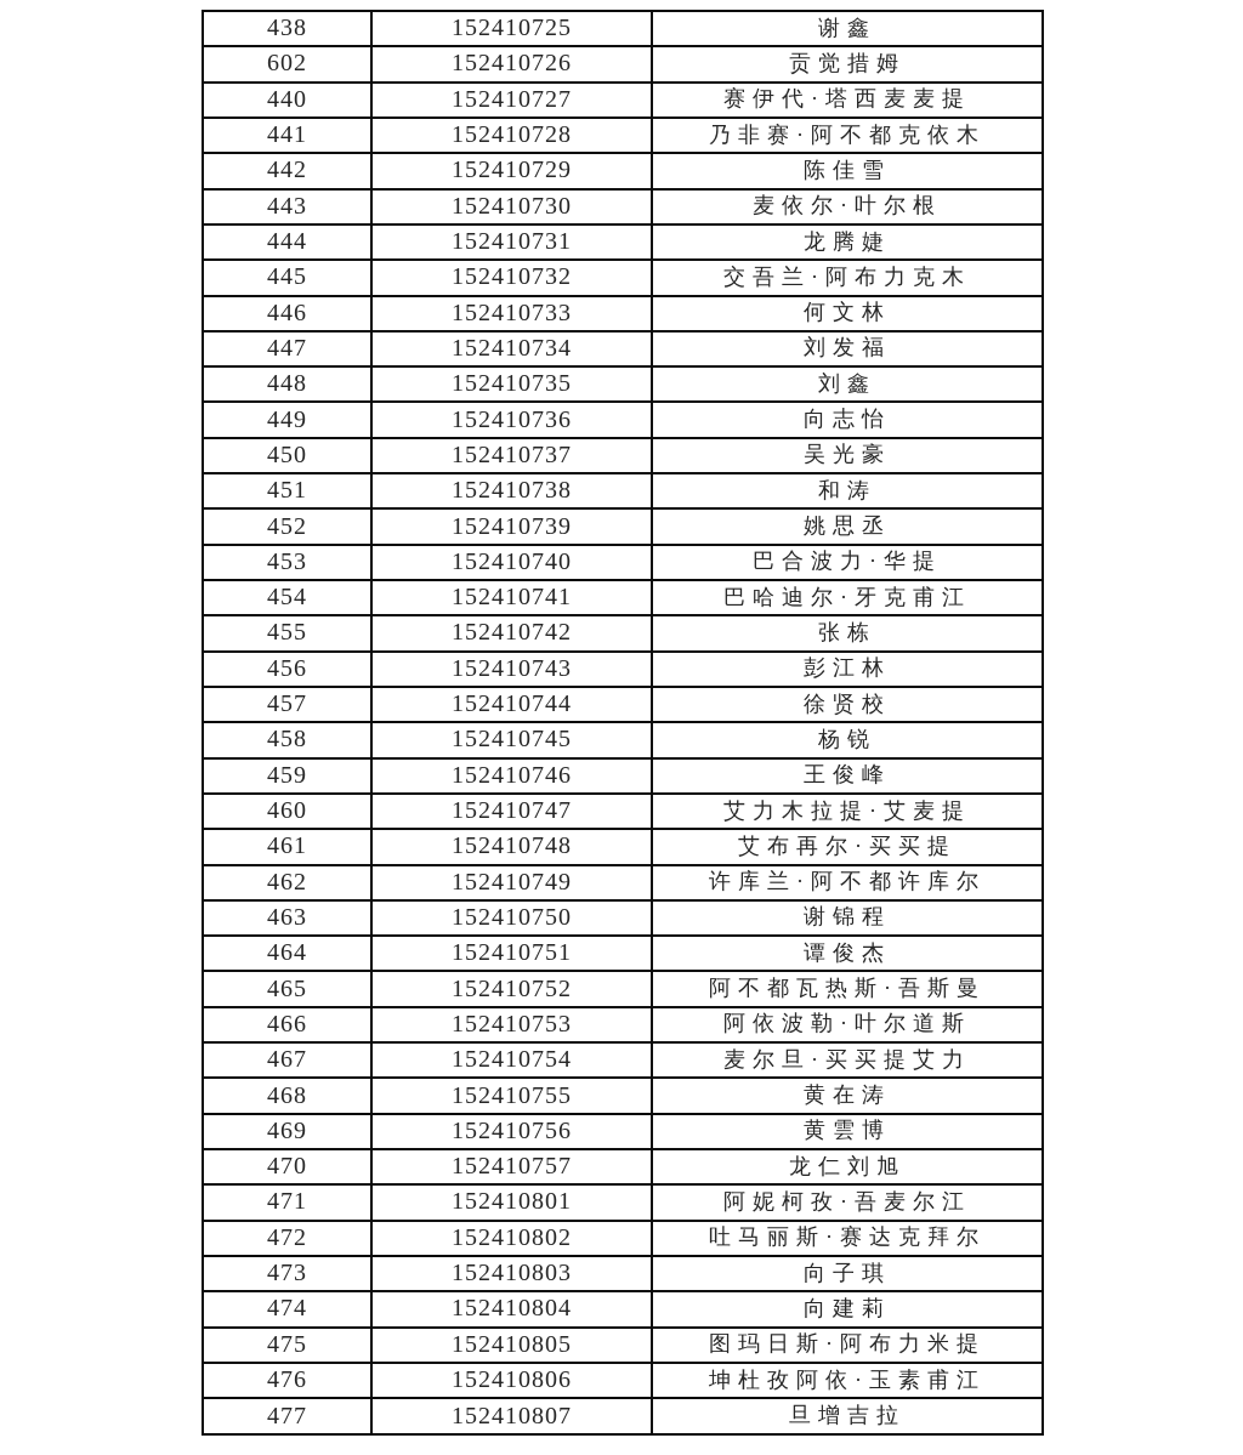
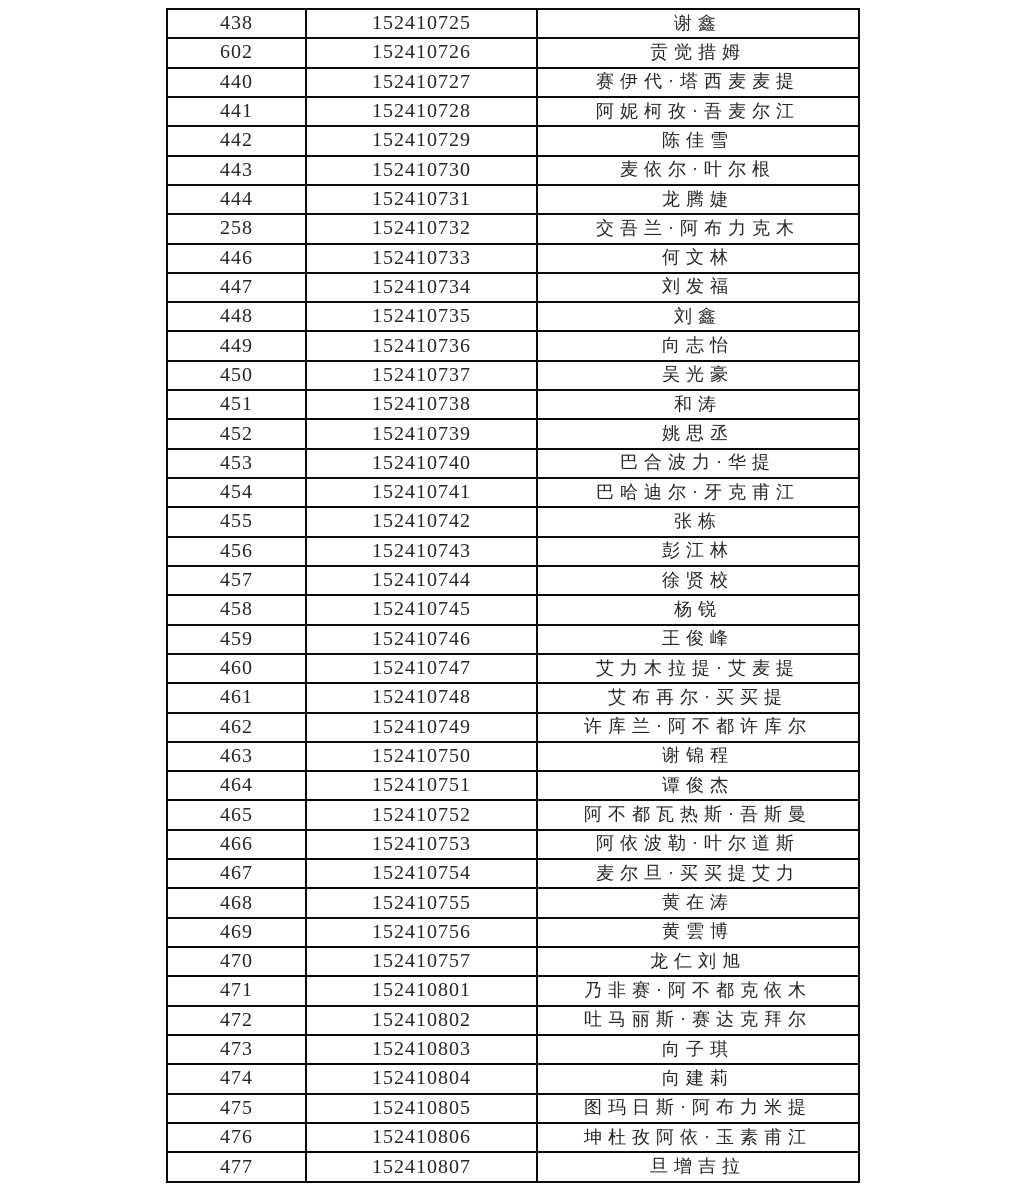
  438	152410725	谢鑫
  602	152410726	贡觉措姆
  440	152410727	赛伊代·塔西麦麦提
- 441	152410728	乃非赛·阿不都克依木
+ 441	152410728	阿妮柯孜·吾麦尔江
  442	152410729	陈佳雪
  443	152410730	麦依尔·叶尔根
  444	152410731	龙腾婕
- 445	152410732	交吾兰·阿布力克木
+ 258	152410732	交吾兰·阿布力克木
  446	152410733	何文林
  447	152410734	刘发福
  448	152410735	刘鑫
  449	152410736	向志怡
  450	152410737	吴光豪
  451	152410738	和涛
  452	152410739	姚思丞
  453	152410740	巴合波力·华提
  454	152410741	巴哈迪尔·牙克甫江
  455	152410742	张栋
  456	152410743	彭江林
  457	152410744	徐贤校
  458	152410745	杨锐
  459	152410746	王俊峰
  460	152410747	艾力木拉提·艾麦提
  461	152410748	艾布再尔·买买提
  462	152410749	许库兰·阿不都许库尔
  463	152410750	谢锦程
  464	152410751	谭俊杰
  465	152410752	阿不都瓦热斯·吾斯曼
  466	152410753	阿依波勒·叶尔道斯
  467	152410754	麦尔旦·买买提艾力
  468	152410755	黄在涛
  469	152410756	黄雲博
  470	152410757	龙仁刘旭
- 471	152410801	阿妮柯孜·吾麦尔江
+ 471	152410801	乃非赛·阿不都克依木
  472	152410802	吐马丽斯·赛达克拜尔
  473	152410803	向子琪
  474	152410804	向建莉
  475	152410805	图玛日斯·阿布力米提
  476	152410806	坤杜孜阿依·玉素甫江
  477	152410807	旦增吉拉
